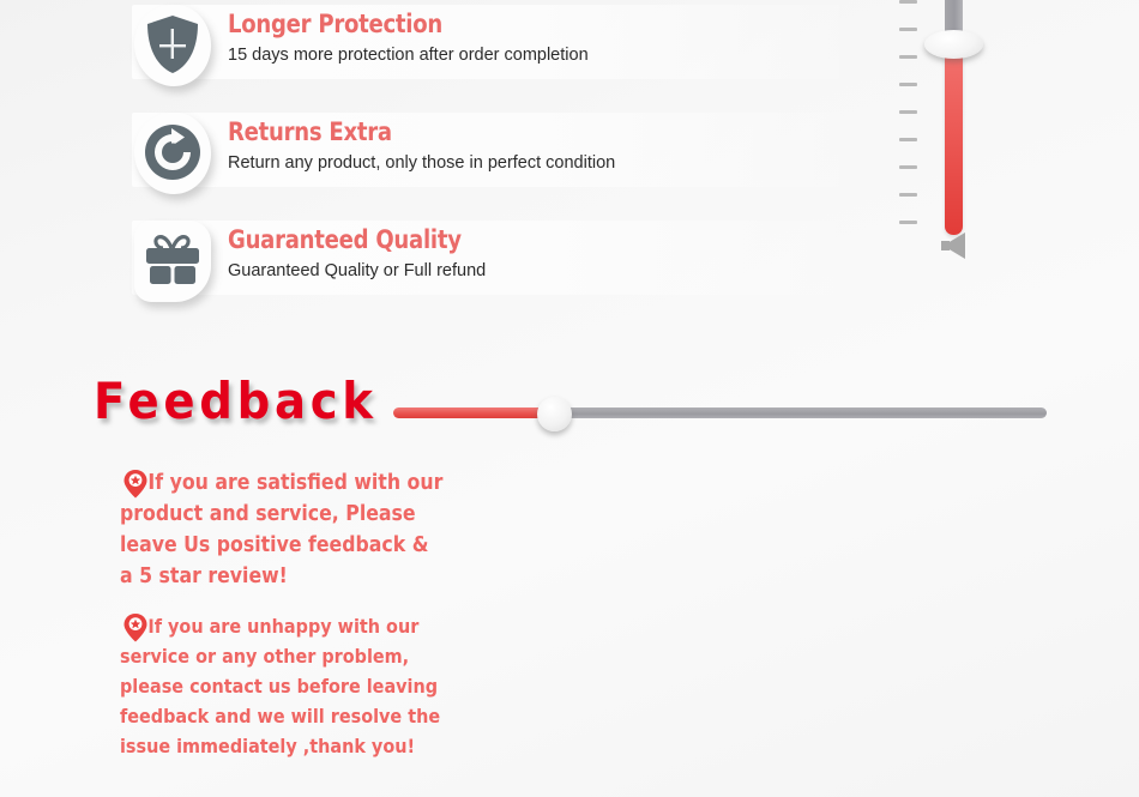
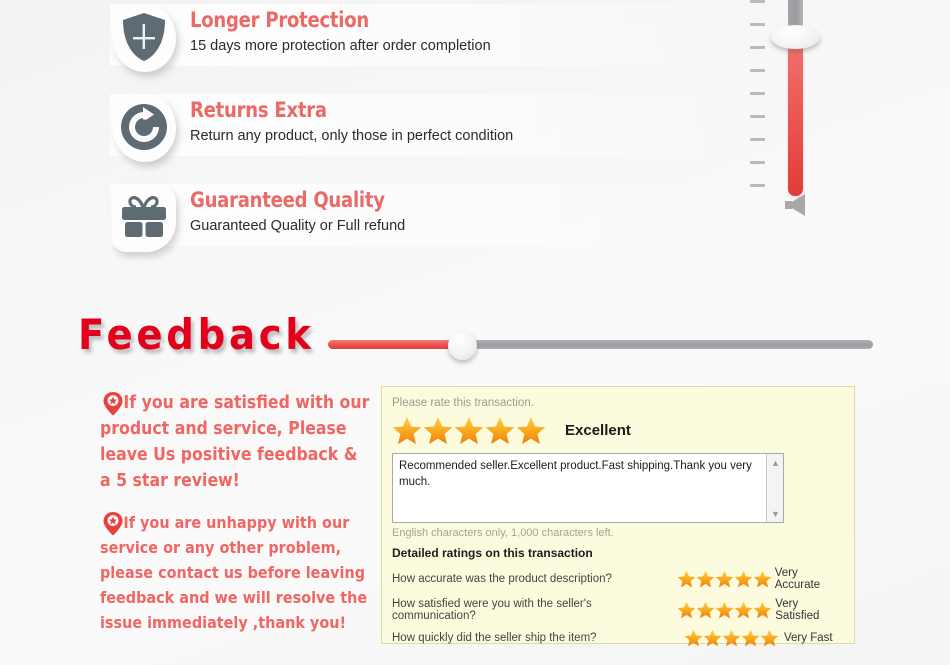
  Longer Protection
  15 days more protection after order completion
  Returns Extra
  Return any product, only those in perfect condition
  Guaranteed Quality
  Guaranteed Quality or Full refund
  Feedback
  If you are satisfied with our product and service, Please leave Us positive feedback & a 5 star review!
  If you are unhappy with our service or any other problem, please contact us before leaving feedback and we will resolve the issue immediately ,thank you!
+ Please rate this transaction.
+ Excellent
+ Recommended seller.Excellent product.Fast shipping.Thank you very much.
+ ▲
+ ▼
+ English characters only, 1,000 characters left.
+ Detailed ratings on this transaction
+ How accurate was the product description?
+ Very Accurate
+ How satisfied were you with the seller's communication?
+ Very Satisfied
+ How quickly did the seller ship the item?
+ Very Fast
